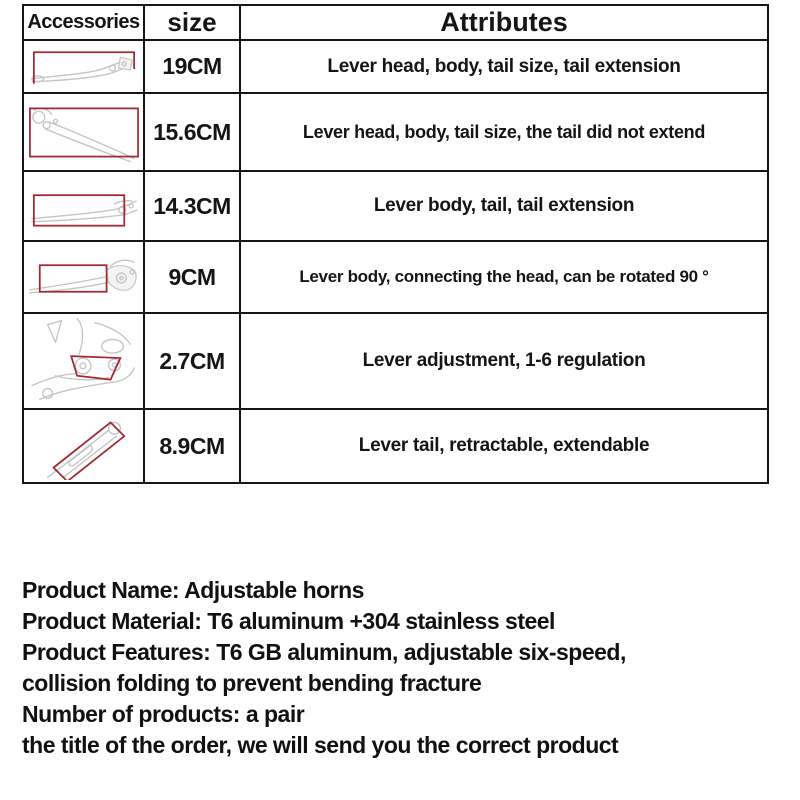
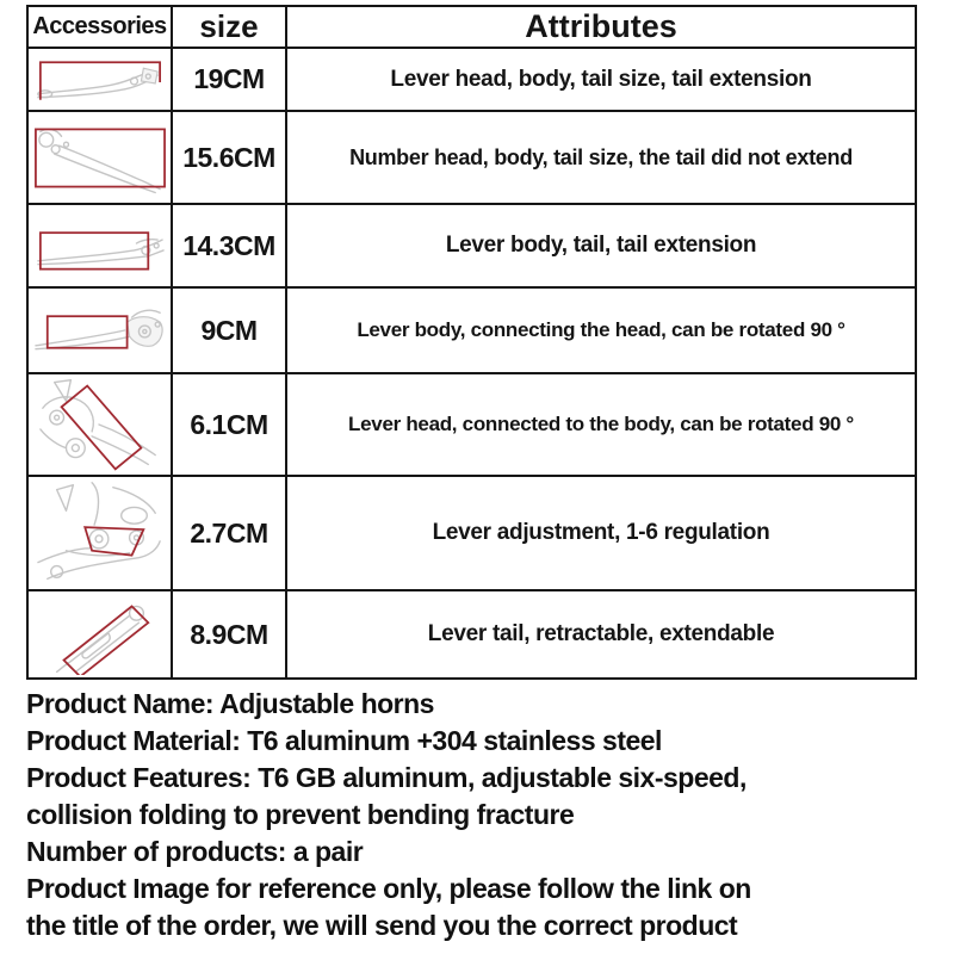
  Accessories
  size
  Attributes
  19CM
  Lever head, body, tail size, tail extension
  15.6CM
- Lever head, body, tail size, the tail did not extend
+ Number head, body, tail size, the tail did not extend
  14.3CM
  Lever body, tail, tail extension
  9CM
  Lever body, connecting the head, can be rotated 90 °
+ 6.1CM
+ Lever head, connected to the body, can be rotated 90 °
  2.7CM
  Lever adjustment, 1-6 regulation
  8.9CM
  Lever tail, retractable, extendable
  Product Name: Adjustable horns
  Product Material: T6 aluminum +304 stainless steel
  Product Features: T6 GB aluminum, adjustable six-speed,
  collision folding to prevent bending fracture
  Number of products: a pair
+ Product Image for reference only, please follow the link on
  the title of the order, we will send you the correct product
